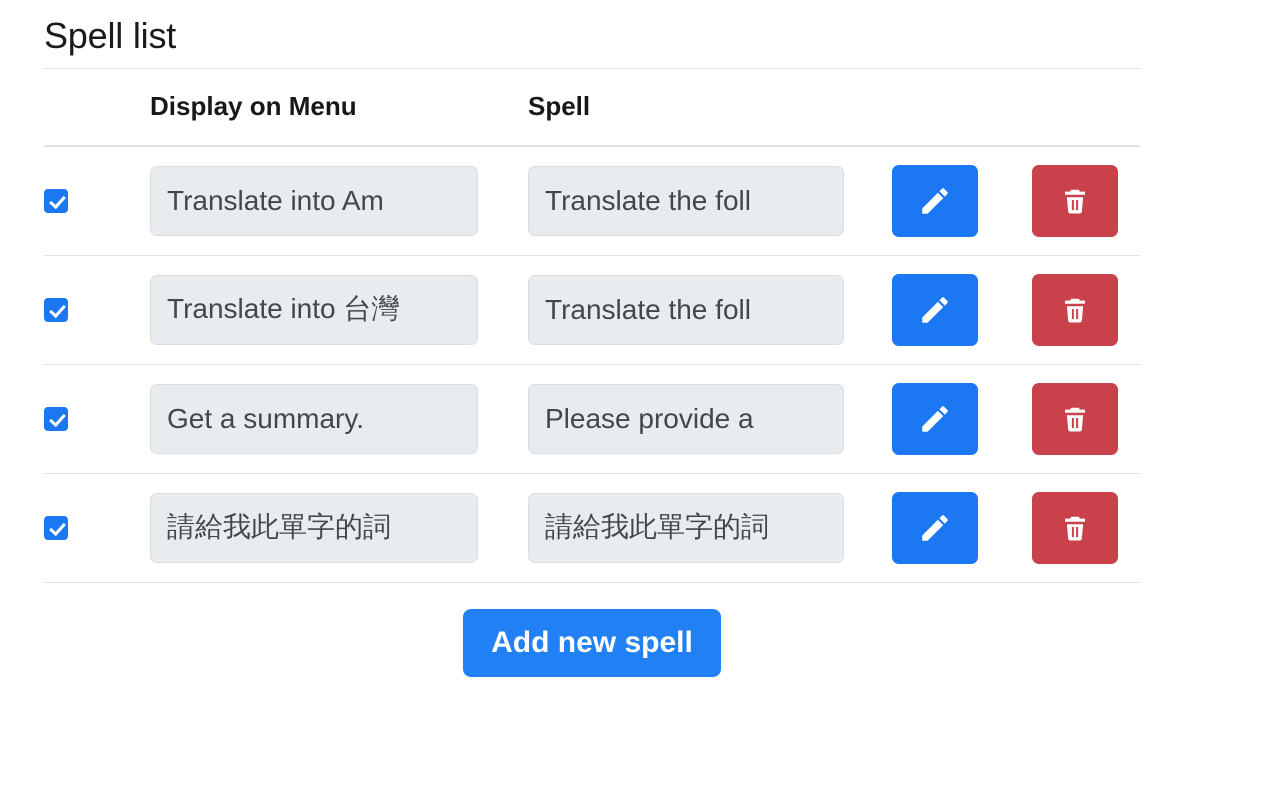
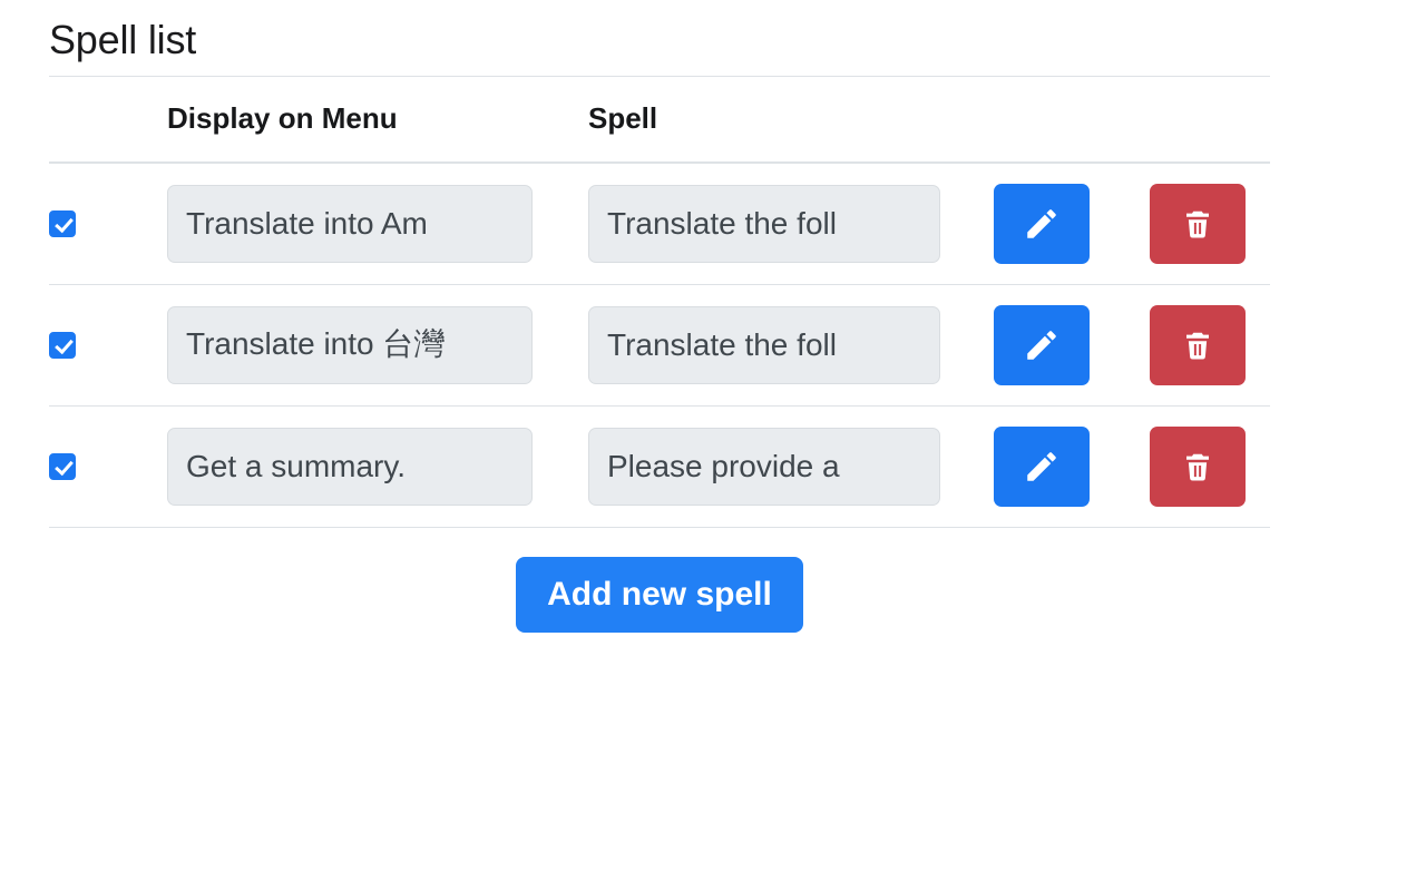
  Spell list
  	Display on Menu	Spell
  	Translate into Am	Translate the foll
  	Translate into 台灣	Translate the foll
  	Get a summary.	Please provide a
- 	請給我此單字的詞	請給我此單字的詞
  Add new spell
